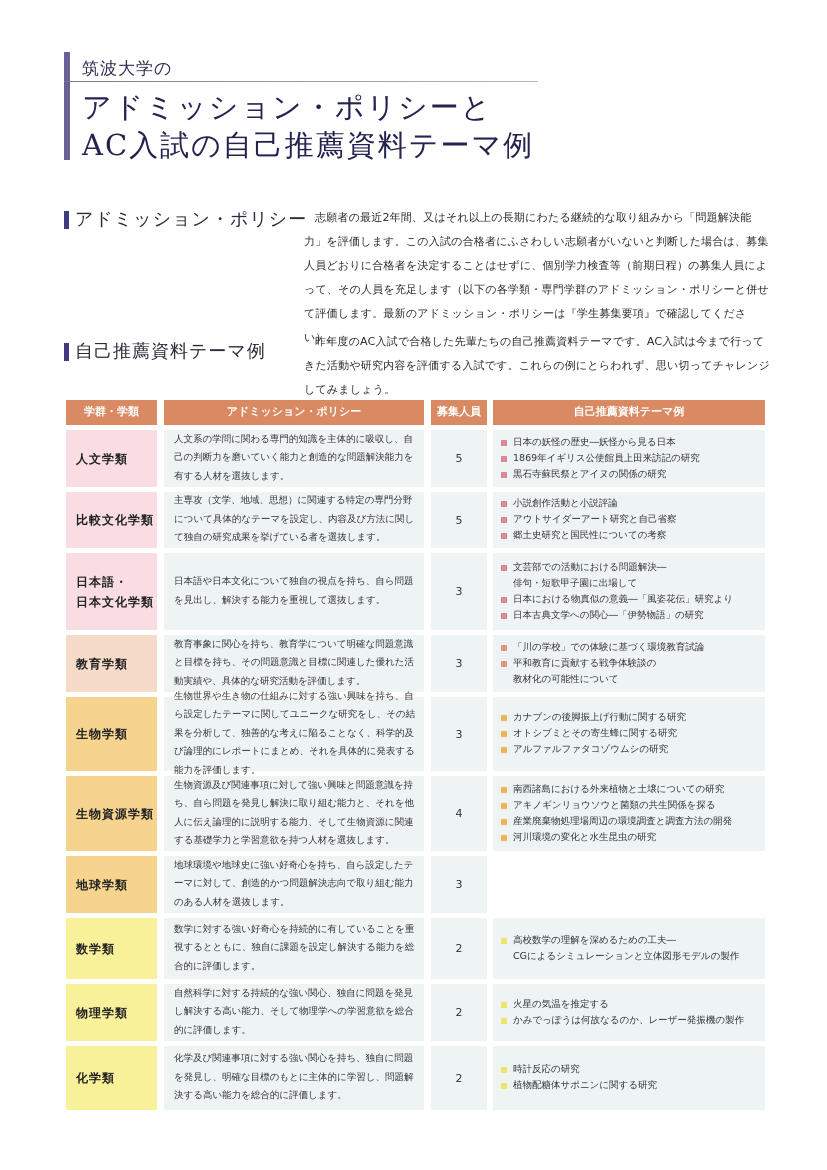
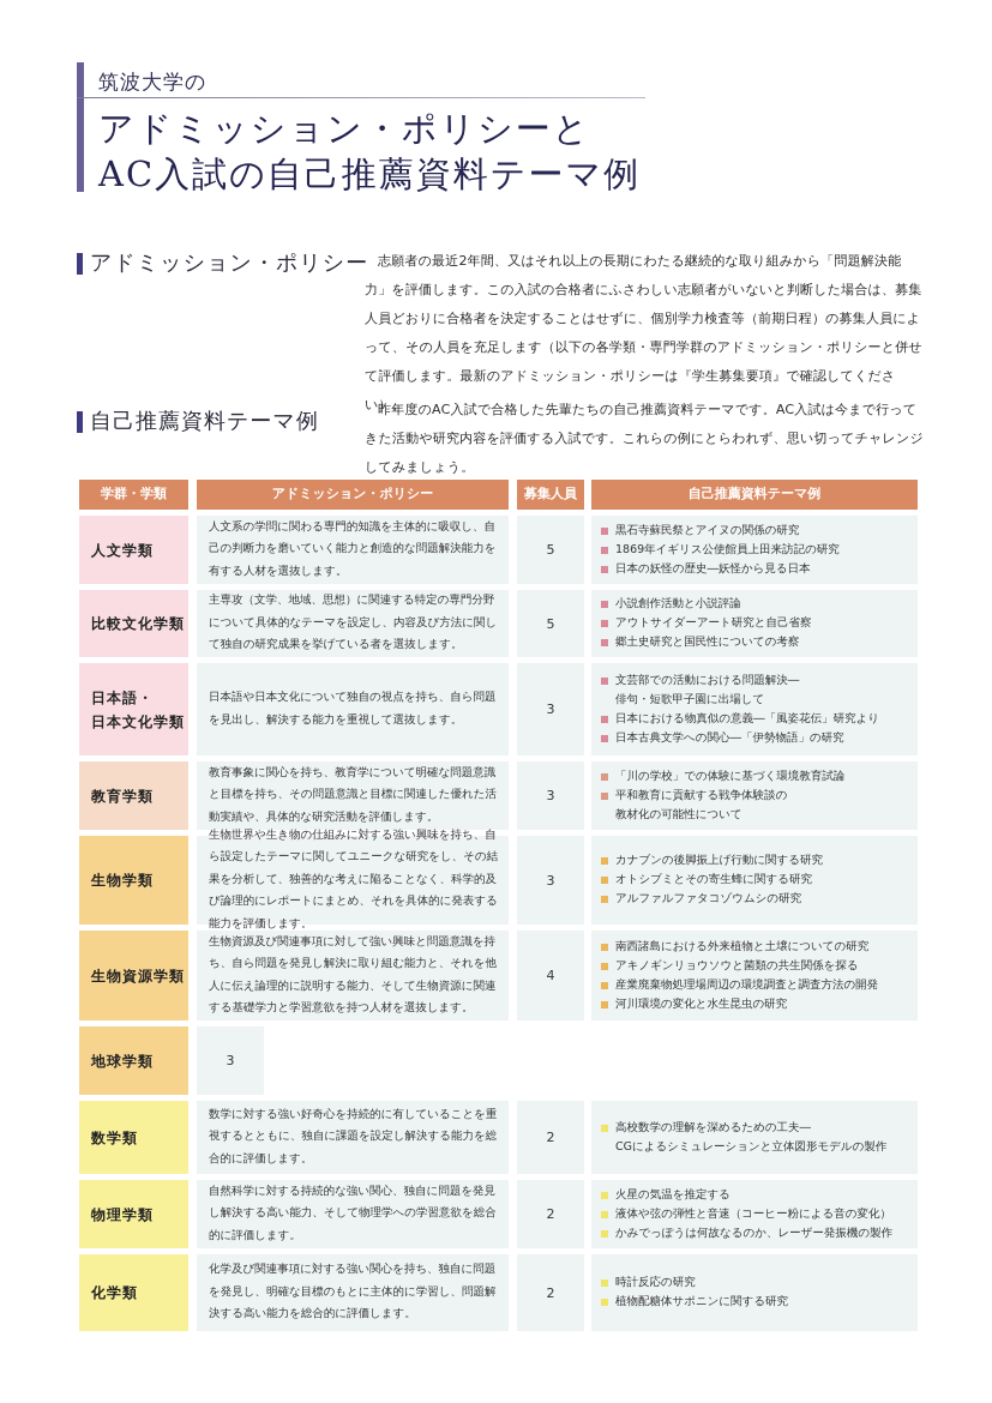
  筑波大学の
  アドミッション・ポリシーと
  AC入試の自己推薦資料テーマ例
  アドミッション・ポリシー
  志願者の最近2年間、又はそれ以上の長期にわたる継続的な取り組みから「問題解決能力」を評価します。この入試の合格者にふさわしい志願者がいないと判断した場合は、募集人員どおりに合格者を決定することはせずに、個別学力検査等（前期日程）の募集人員によって、その人員を充足します（以下の各学類・専門学群のアドミッション・ポリシーと併せて評価します。最新のアドミッション・ポリシーは『学生募集要項』で確認してください）。
  自己推薦資料テーマ例
  昨年度のAC入試で合格した先輩たちの自己推薦資料テーマです。AC入試は今まで行ってきた活動や研究内容を評価する入試です。これらの例にとらわれず、思い切ってチャレンジしてみましょう。
  学群・学類
  アドミッション・ポリシー
  募集人員
  自己推薦資料テーマ例
  人文学類
  人文系の学問に関わる専門的知識を主体的に吸収し、自己の判断力を磨いていく能力と創造的な問題解決能力を有する人材を選抜します。
  5
- 日本の妖怪の歴史―妖怪から見る日本
+ 黒石寺蘇民祭とアイヌの関係の研究
  1869年イギリス公使館員上田来訪記の研究
- 黒石寺蘇民祭とアイヌの関係の研究
+ 日本の妖怪の歴史―妖怪から見る日本
  比較文化学類
  主専攻（文学、地域、思想）に関連する特定の専門分野について具体的なテーマを設定し、内容及び方法に関して独自の研究成果を挙げている者を選抜します。
  5
  小説創作活動と小説評論
  アウトサイダーアート研究と自己省察
  郷土史研究と国民性についての考察
  日本語・
  日本文化学類
  日本語や日本文化について独自の視点を持ち、自ら問題を見出し、解決する能力を重視して選抜します。
  3
  文芸部での活動における問題解決―
  俳句・短歌甲子園に出場して
  日本における物真似の意義―「風姿花伝」研究より
  日本古典文学への関心―「伊勢物語」の研究
  教育学類
  教育事象に関心を持ち、教育学について明確な問題意識と目標を持ち、その問題意識と目標に関連した優れた活動実績や、具体的な研究活動を評価します。
  3
  「川の学校」での体験に基づく環境教育試論
  平和教育に貢献する戦争体験談の
  教材化の可能性について
  生物学類
  生物世界や生き物の仕組みに対する強い興味を持ち、自ら設定したテーマに関してユニークな研究をし、その結果を分析して、独善的な考えに陥ることなく、科学的及び論理的にレポートにまとめ、それを具体的に発表する能力を評価します。
  3
  カナブンの後脚振上げ行動に関する研究
  オトシブミとその寄生蜂に関する研究
  アルファルファタコゾウムシの研究
  生物資源学類
  生物資源及び関連事項に対して強い興味と問題意識を持ち、自ら問題を発見し解決に取り組む能力と、それを他人に伝え論理的に説明する能力、そして生物資源に関連する基礎学力と学習意欲を持つ人材を選抜します。
  4
  南西諸島における外来植物と土壌についての研究
  アキノギンリョウソウと菌類の共生関係を探る
  産業廃棄物処理場周辺の環境調査と調査方法の開発
  河川環境の変化と水生昆虫の研究
  地球学類
- 地球環境や地球史に強い好奇心を持ち、自ら設定したテーマに対して、創造的かつ問題解決志向で取り組む能力のある人材を選抜します。
  3
  数学類
  数学に対する強い好奇心を持続的に有していることを重視するとともに、独自に課題を設定し解決する能力を総合的に評価します。
  2
  高校数学の理解を深めるための工夫―
  CGによるシミュレーションと立体図形モデルの製作
  物理学類
  自然科学に対する持続的な強い関心、独自に問題を発見し解決する高い能力、そして物理学への学習意欲を総合的に評価します。
  2
  火星の気温を推定する
+ 液体や弦の弾性と音速（コーヒー粉による音の変化）
  かみでっぽうは何故なるのか、レーザー発振機の製作
  化学類
  化学及び関連事項に対する強い関心を持ち、独自に問題を発見し、明確な目標のもとに主体的に学習し、問題解決する高い能力を総合的に評価します。
  2
  時計反応の研究
  植物配糖体サポニンに関する研究
